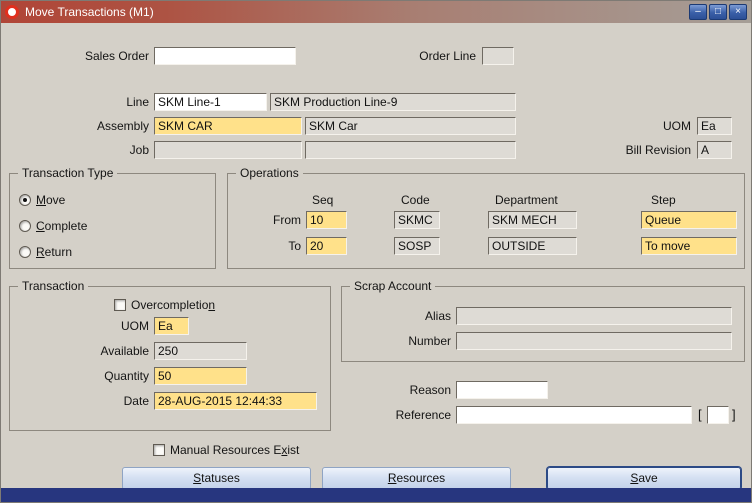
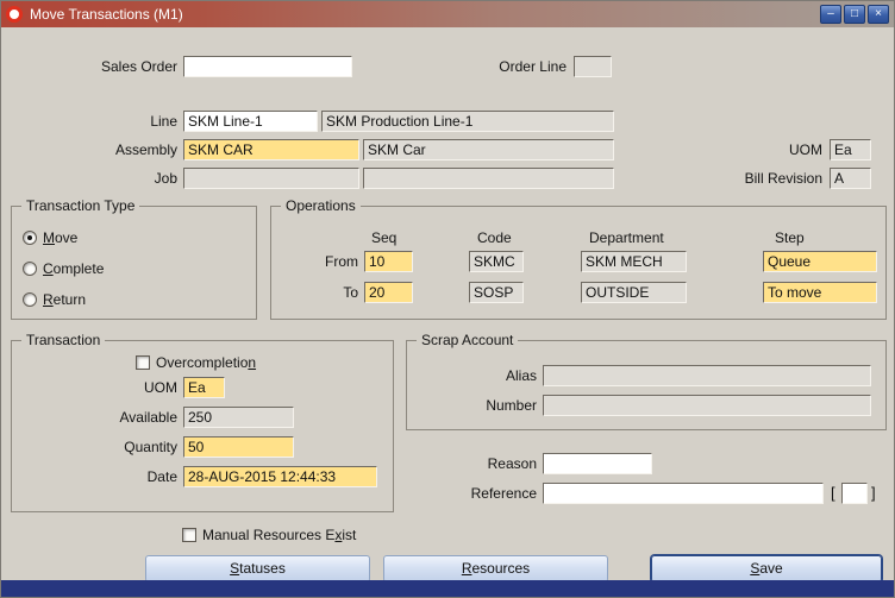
  Move Transactions (M1)
  –
  □
  ×
  Sales Order
  Order Line
  Line
  SKM Line-1
- SKM Production Line-9
+ SKM Production Line-1
  Assembly
  SKM CAR
  SKM Car
  UOM
  Ea
  Job
  Bill Revision
  A
  Transaction Type
  Move
  Complete
  Return
  Operations
  Seq
  Code
  Department
  Step
  From
  10
  SKMC
  SKM MECH
  Queue
  To
  20
  SOSP
  OUTSIDE
  To move
  Transaction
  Overcompletion
  UOM
  Ea
  Available
  250
  Quantity
  50
  Date
  28-AUG-2015 12:44:33
  Scrap Account
  Alias
  Number
  Reason
  Reference
  [
  ]
  Manual Resources Exist
  Statuses
  Resources
  Save
